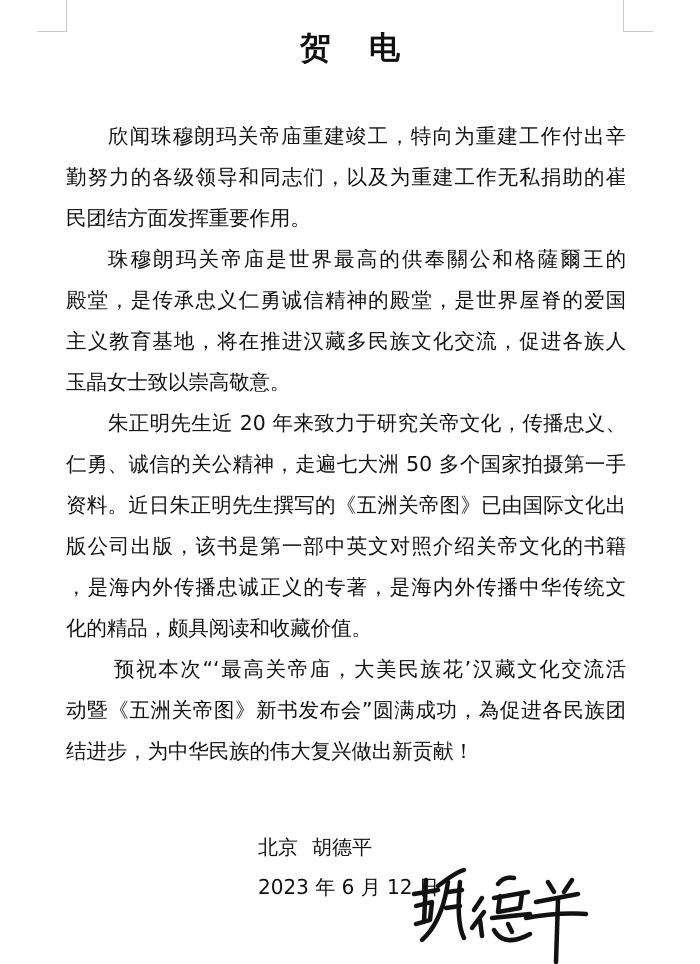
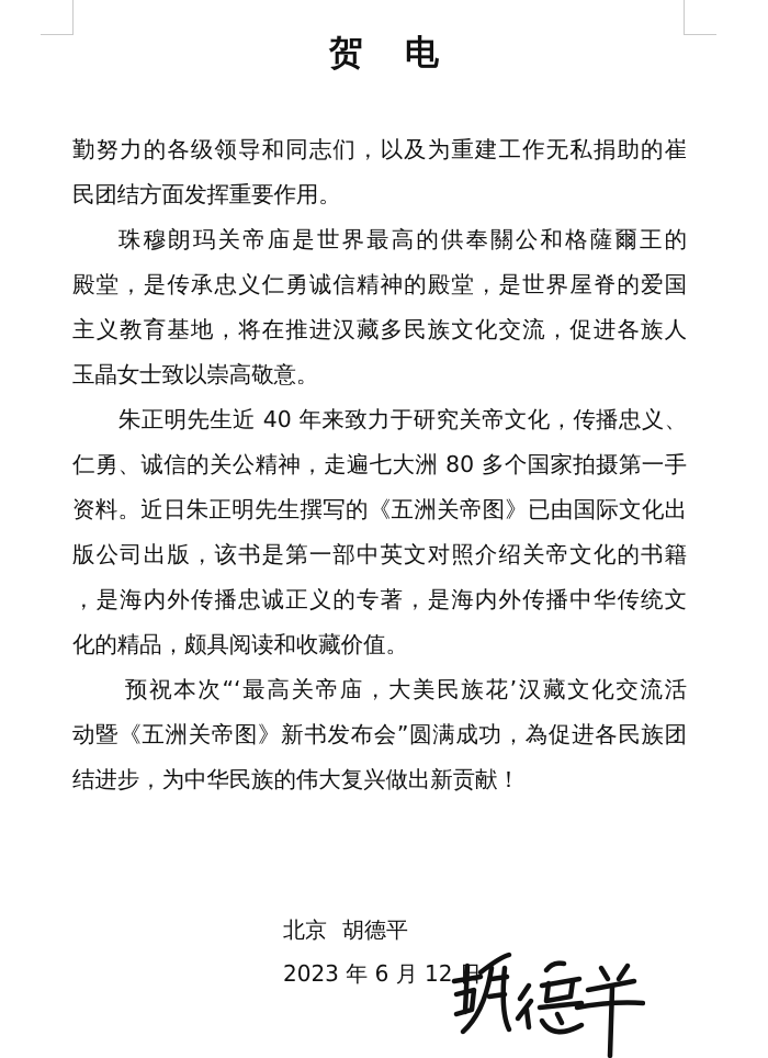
  贺 电
- 欣闻珠穆朗玛关帝庙重建竣工，特向为重建工作付出辛
  勤努力的各级领导和同志们，以及为重建工作无私捐助的崔
  民团结方面发挥重要作用。
  珠穆朗玛关帝庙是世界最高的供奉關公和格薩爾王的
  殿堂，是传承忠义仁勇诚信精神的殿堂，是世界屋脊的爱国
  主义教育基地，将在推进汉藏多民族文化交流，促进各族人
  玉晶女士致以崇高敬意。
- 朱正明先生近 20 年来致力于研究关帝文化，传播忠义、
+ 朱正明先生近 40 年来致力于研究关帝文化，传播忠义、
- 仁勇、诚信的关公精神，走遍七大洲 50 多个国家拍摄第一手
+ 仁勇、诚信的关公精神，走遍七大洲 80 多个国家拍摄第一手
  资料。近日朱正明先生撰写的《五洲关帝图》已由国际文化出
  版公司出版，该书是第一部中英文对照介绍关帝文化的书籍
  ，是海内外传播忠诚正义的专著，是海内外传播中华传统文
  化的精品，颇具阅读和收藏价值。
  预祝本次“‘最高关帝庙，大美民族花’汉藏文化交流活
  动暨《五洲关帝图》新书发布会”圆满成功，為促进各民族团
  结进步，为中华民族的伟大复兴做出新贡献！
  北京 胡德平
  2023 年 6 月 12 日
